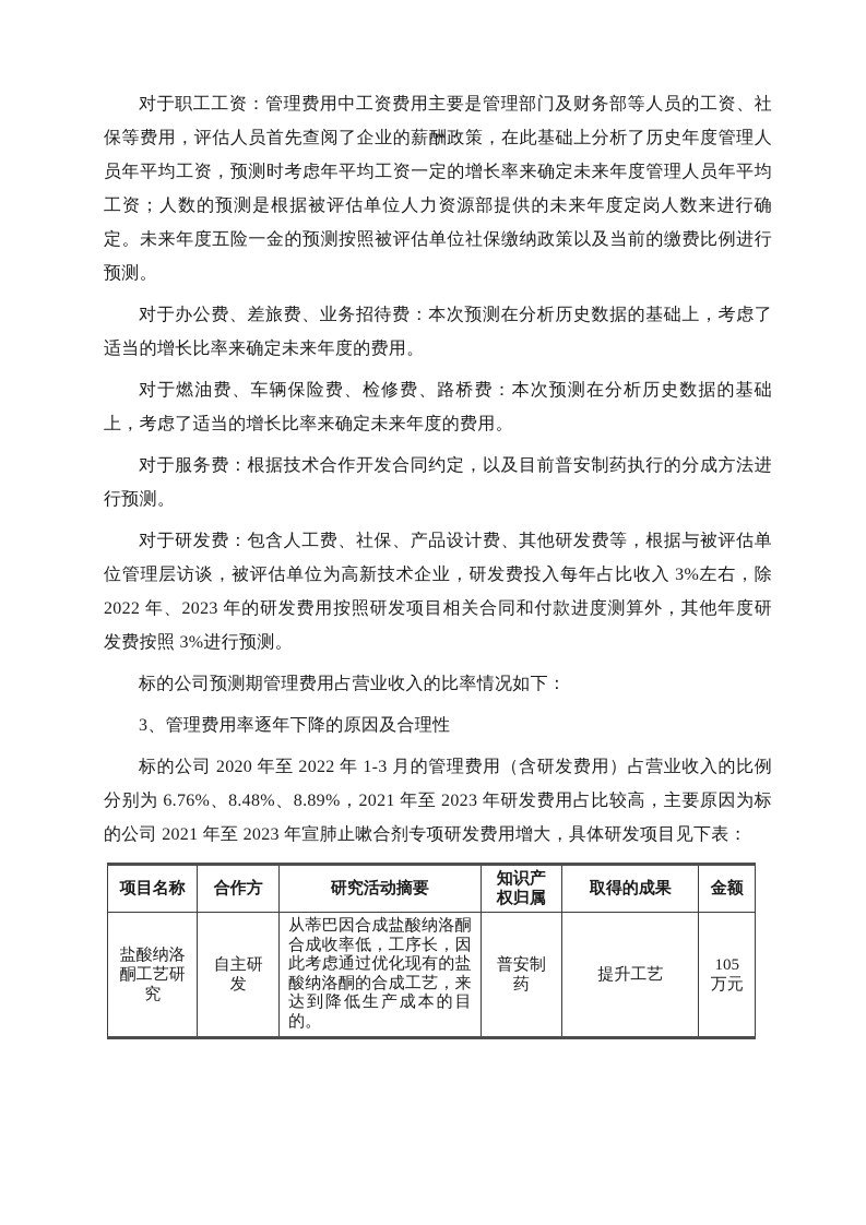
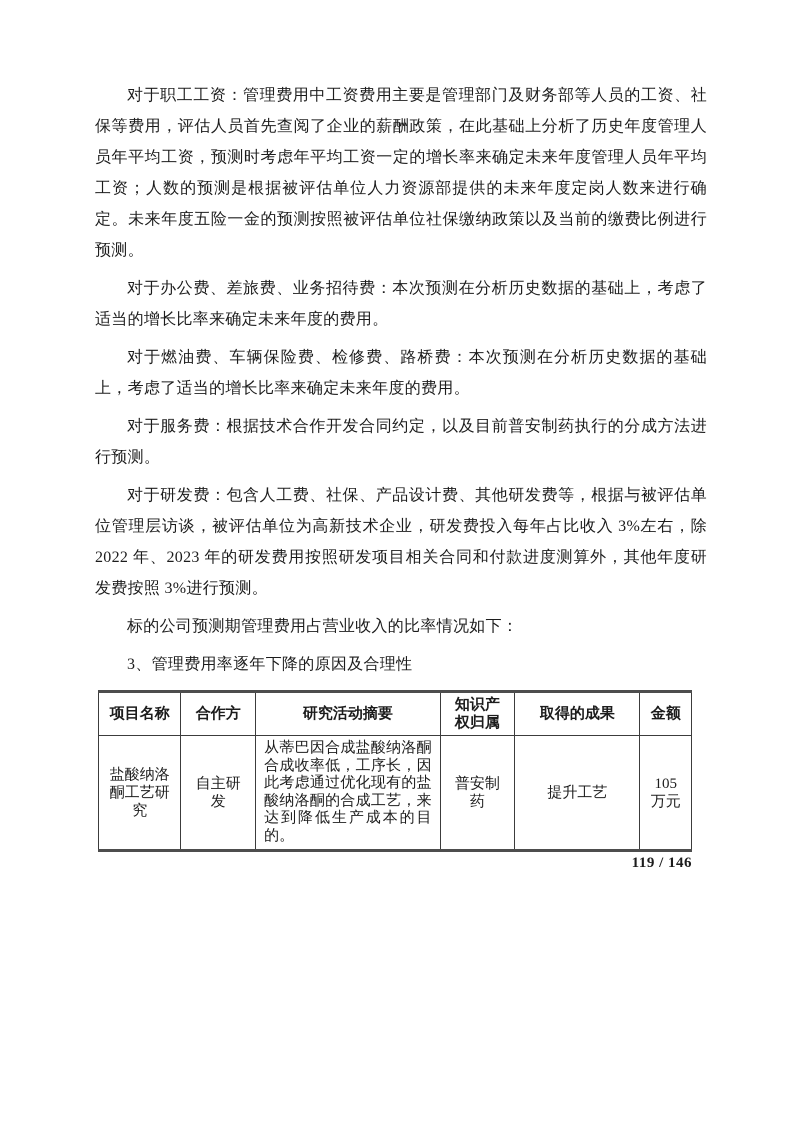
  对于职工工资：管理费用中工资费用主要是管理部门及财务部等人员的工资、社保等费用，评估人员首先查阅了企业的薪酬政策，在此基础上分析了历史年度管理人员年平均工资，预测时考虑年平均工资一定的增长率来确定未来年度管理人员年平均工资；人数的预测是根据被评估单位人力资源部提供的未来年度定岗人数来进行确定。未来年度五险一金的预测按照被评估单位社保缴纳政策以及当前的缴费比例进行预测。
  对于办公费、差旅费、业务招待费：本次预测在分析历史数据的基础上，考虑了适当的增长比率来确定未来年度的费用。
  对于燃油费、车辆保险费、检修费、路桥费：本次预测在分析历史数据的基础上，考虑了适当的增长比率来确定未来年度的费用。
  对于服务费：根据技术合作开发合同约定，以及目前普安制药执行的分成方法进行预测。
  对于研发费：包含人工费、社保、产品设计费、其他研发费等，根据与被评估单位管理层访谈，被评估单位为高新技术企业，研发费投入每年占比收入 3%左右，除 2022 年、2023 年的研发费用按照研发项目相关合同和付款进度测算外，其他年度研发费按照 3%进行预测。
  标的公司预测期管理费用占营业收入的比率情况如下：
  3、管理费用率逐年下降的原因及合理性
- 标的公司 2020 年至 2022 年 1-3 月的管理费用（含研发费用）占营业收入的比例分别为 6.76%、8.48%、8.89%，2021 年至 2023 年研发费用占比较高，主要原因为标的公司 2021 年至 2023 年宣肺止嗽合剂专项研发费用增大，具体研发项目见下表：
  项目名称	合作方	研究活动摘要	知识产权归属	取得的成果	金额
  盐酸纳洛酮工艺研究	自主研发	从蒂巴因合成盐酸纳洛酮合成收率低，工序长，因此考虑通过优化现有的盐酸纳洛酮的合成工艺，来达到降低生产成本的目的。	普安制药	提升工艺	105 万元
+ 119 / 146
